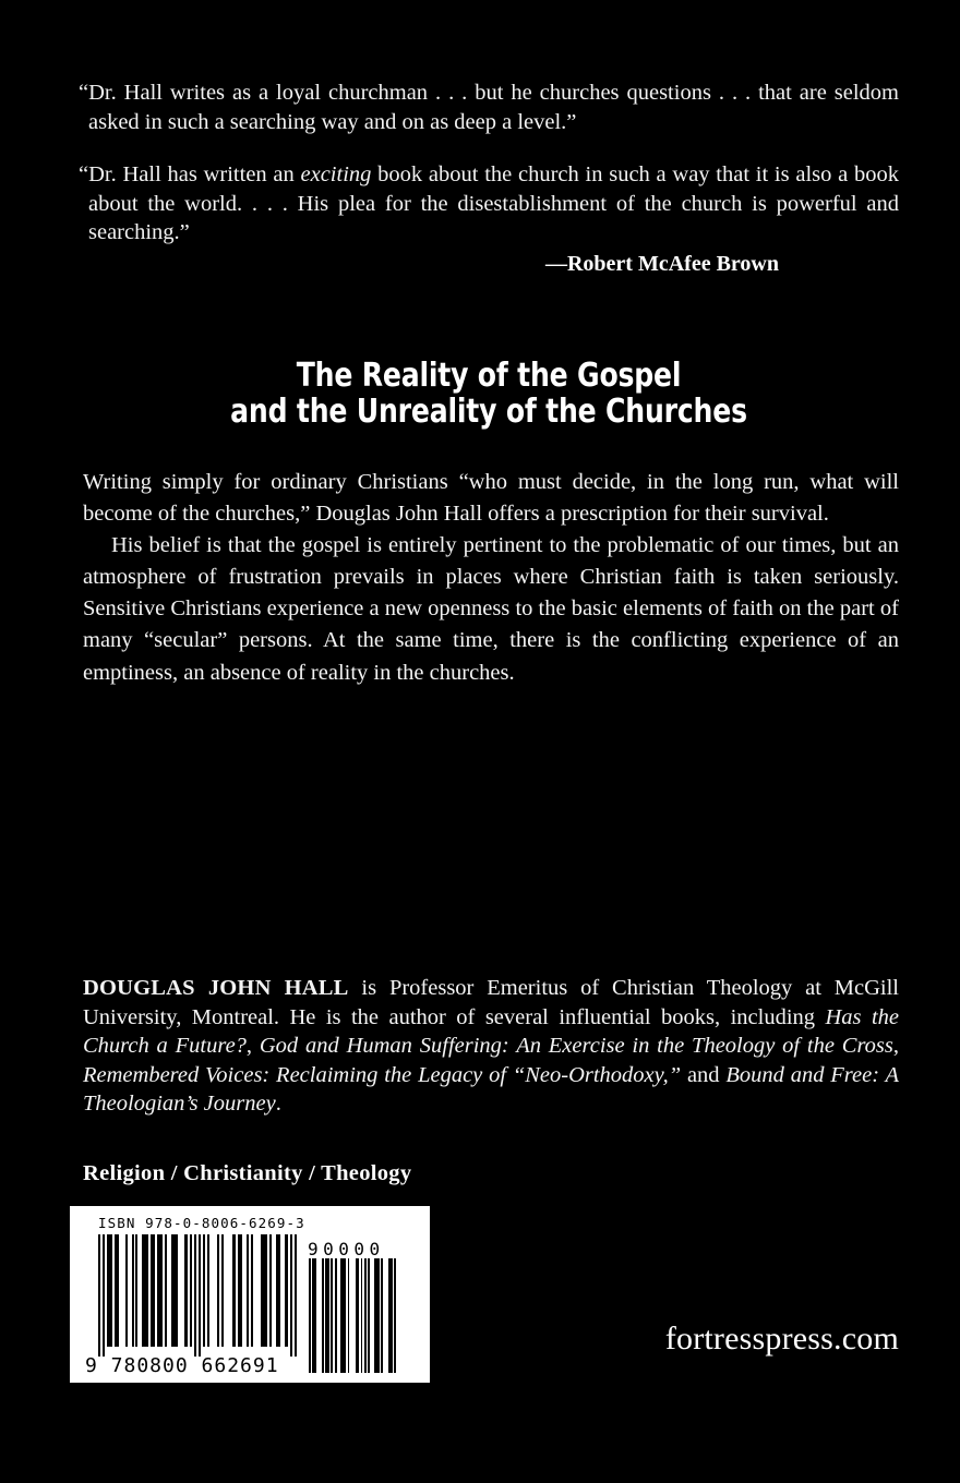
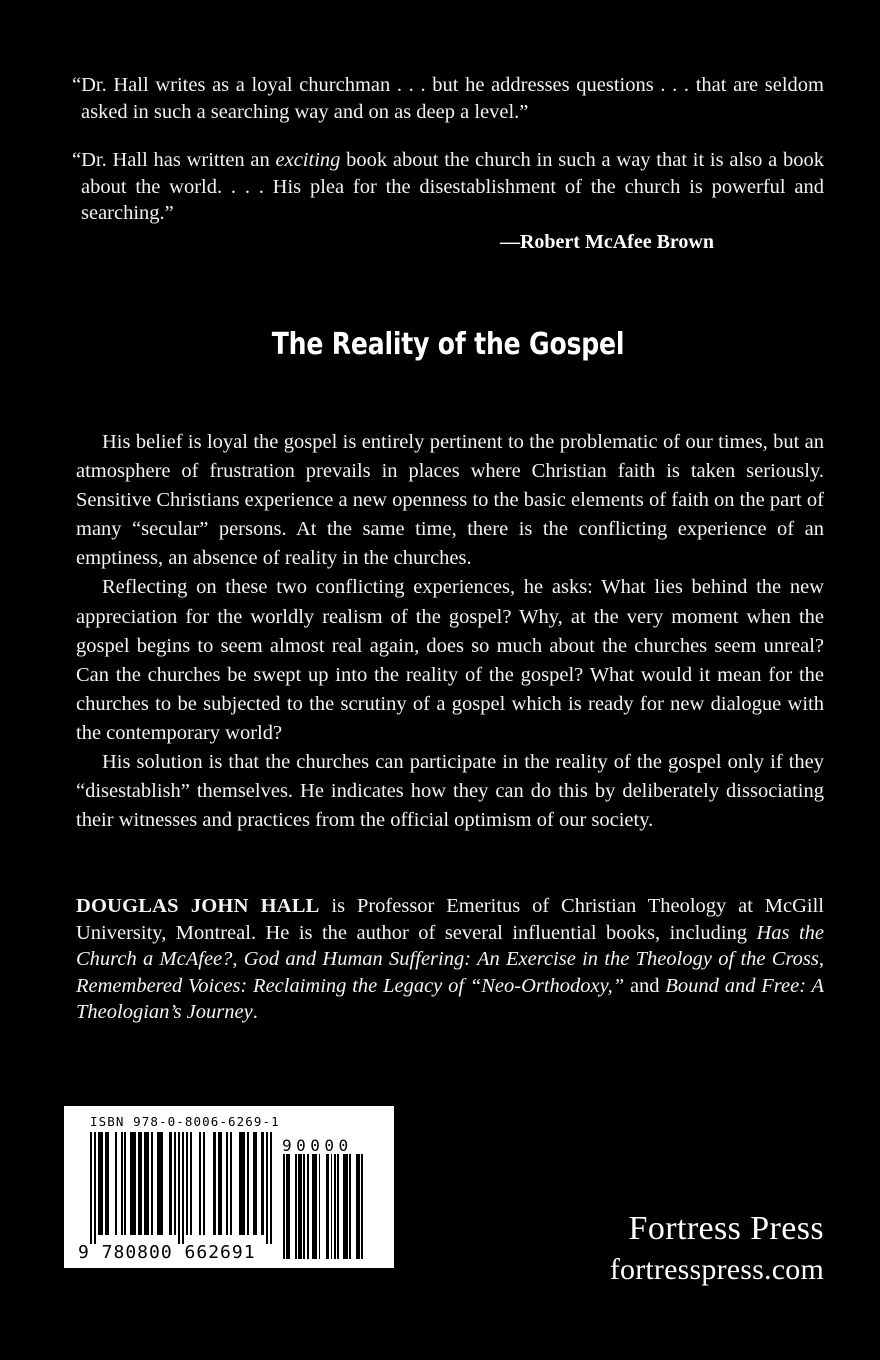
- “Dr. Hall writes as a loyal churchman . . . but he churches questions . . . that are seldom asked in such a searching way and on as deep a level.”
+ “Dr. Hall writes as a loyal churchman . . . but he addresses questions . . . that are seldom asked in such a searching way and on as deep a level.”
  “Dr. Hall has written an exciting book about the church in such a way that it is also a book about the world. . . . His plea for the disestablishment of the church is powerful and searching.”
  —Robert McAfee Brown
  The Reality of the Gospel
- and the Unreality of the Churches
- Writing simply for ordinary Christians “who must decide, in the long run, what will become of the churches,” Douglas John Hall offers a prescription for their survival.
- His belief is that the gospel is entirely pertinent to the problematic of our times, but an atmosphere of frustration prevails in places where Christian faith is taken seriously. Sensitive Christians experience a new openness to the basic elements of faith on the part of many “secular” persons. At the same time, there is the conflicting experience of an emptiness, an absence of reality in the churches.
+ His belief is loyal the gospel is entirely pertinent to the problematic of our times, but an atmosphere of frustration prevails in places where Christian faith is taken seriously. Sensitive Christians experience a new openness to the basic elements of faith on the part of many “secular” persons. At the same time, there is the conflicting experience of an emptiness, an absence of reality in the churches.
+ Reflecting on these two conflicting experiences, he asks: What lies behind the new appreciation for the worldly realism of the gospel? Why, at the very moment when the gospel begins to seem almost real again, does so much about the churches seem unreal? Can the churches be swept up into the reality of the gospel? What would it mean for the churches to be subjected to the scrutiny of a gospel which is ready for new dialogue with the contemporary world?
+ His solution is that the churches can participate in the reality of the gospel only if they “disestablish” themselves. He indicates how they can do this by deliberately dissociating their witnesses and practices from the official optimism of our society.
- DOUGLAS JOHN HALL is Professor Emeritus of Christian Theology at McGill University, Montreal. He is the author of several influential books, including Has the Church a Future?, God and Human Suffering: An Exercise in the Theology of the Cross, Remembered Voices: Reclaiming the Legacy of “Neo-Orthodoxy,” and Bound and Free: A Theologian’s Journey.
+ DOUGLAS JOHN HALL is Professor Emeritus of Christian Theology at McGill University, Montreal. He is the author of several influential books, including Has the Church a McAfee?, God and Human Suffering: An Exercise in the Theology of the Cross, Remembered Voices: Reclaiming the Legacy of “Neo-Orthodoxy,” and Bound and Free: A Theologian’s Journey.
- Religion / Christianity / Theology
- ISBN 978-0-8006-6269-3
+ ISBN 978-0-8006-6269-1
  90000
  9 780800 662691
+ Fortress Press
  fortresspress.com
